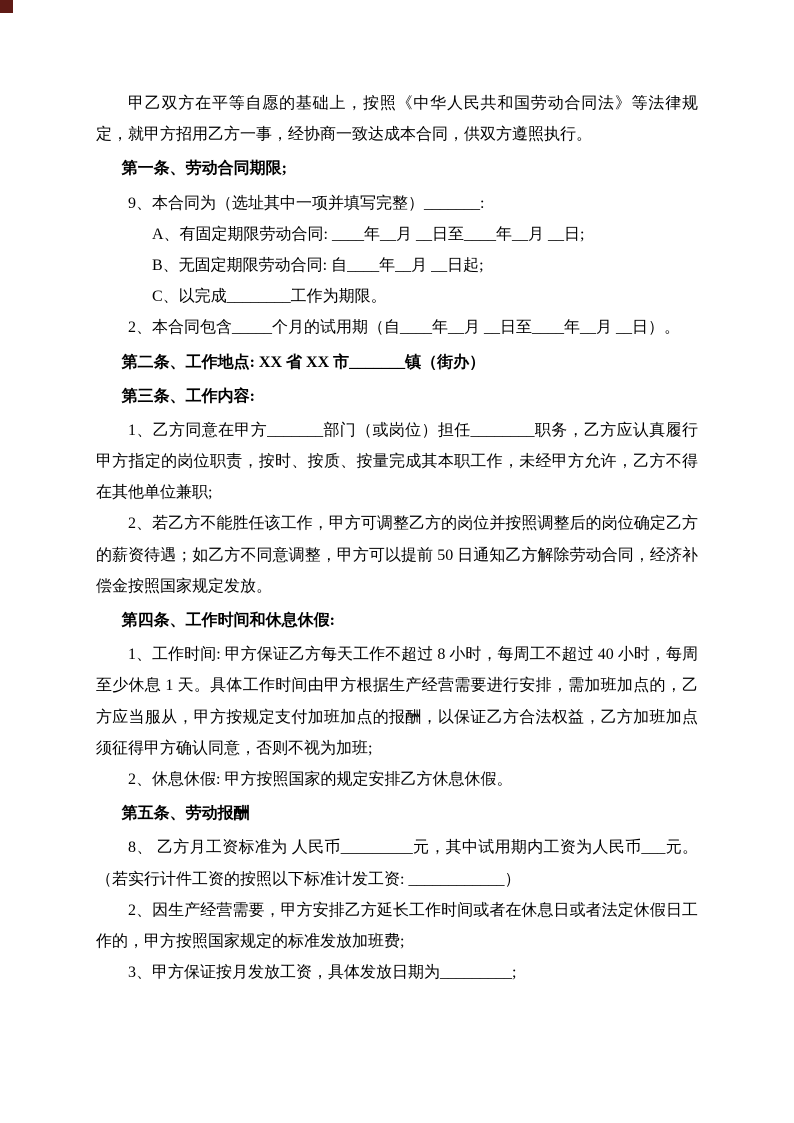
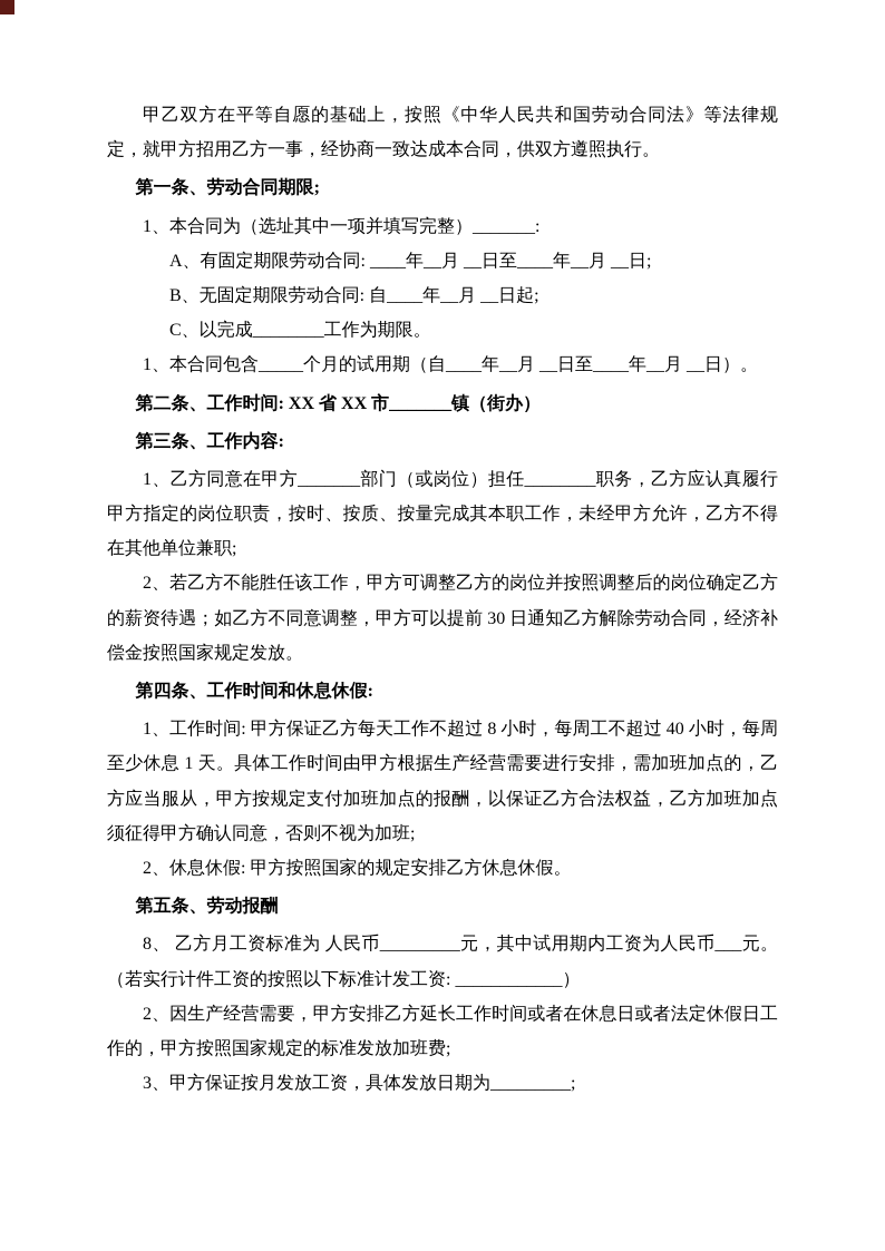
  甲乙双方在平等自愿的基础上，按照《中华人民共和国劳动合同法》等法律规定，就甲方招用乙方一事，经协商一致达成本合同，供双方遵照执行。
  第一条、劳动合同期限;
- 9、本合同为（选址其中一项并填写完整）_______:
+ 1、本合同为（选址其中一项并填写完整）_______:
  A、有固定期限劳动合同: ____年__月 __日至____年__月 __日;
  B、无固定期限劳动合同: 自____年__月 __日起;
  C、以完成________工作为期限。
- 2、本合同包含_____个月的试用期（自____年__月 __日至____年__月 __日）。
+ 1、本合同包含_____个月的试用期（自____年__月 __日至____年__月 __日）。
- 第二条、工作地点: XX 省 XX 市_______镇（街办）
+ 第二条、工作时间: XX 省 XX 市_______镇（街办）
  第三条、工作内容:
  1、乙方同意在甲方_______部门（或岗位）担任________职务，乙方应认真履行甲方指定的岗位职责，按时、按质、按量完成其本职工作，未经甲方允许，乙方不得在其他单位兼职;
- 2、若乙方不能胜任该工作，甲方可调整乙方的岗位并按照调整后的岗位确定乙方的薪资待遇；如乙方不同意调整，甲方可以提前 50 日通知乙方解除劳动合同，经济补偿金按照国家规定发放。
+ 2、若乙方不能胜任该工作，甲方可调整乙方的岗位并按照调整后的岗位确定乙方的薪资待遇；如乙方不同意调整，甲方可以提前 30 日通知乙方解除劳动合同，经济补偿金按照国家规定发放。
  第四条、工作时间和休息休假:
  1、工作时间: 甲方保证乙方每天工作不超过 8 小时，每周工不超过 40 小时，每周至少休息 1 天。具体工作时间由甲方根据生产经营需要进行安排，需加班加点的，乙方应当服从，甲方按规定支付加班加点的报酬，以保证乙方合法权益，乙方加班加点须征得甲方确认同意，否则不视为加班;
  2、休息休假: 甲方按照国家的规定安排乙方休息休假。
  第五条、劳动报酬
  8、 乙方月工资标准为 人民币_________元，其中试用期内工资为人民币___元。（若实行计件工资的按照以下标准计发工资: ____________）
  2、因生产经营需要，甲方安排乙方延长工作时间或者在休息日或者法定休假日工作的，甲方按照国家规定的标准发放加班费;
  3、甲方保证按月发放工资，具体发放日期为_________;
